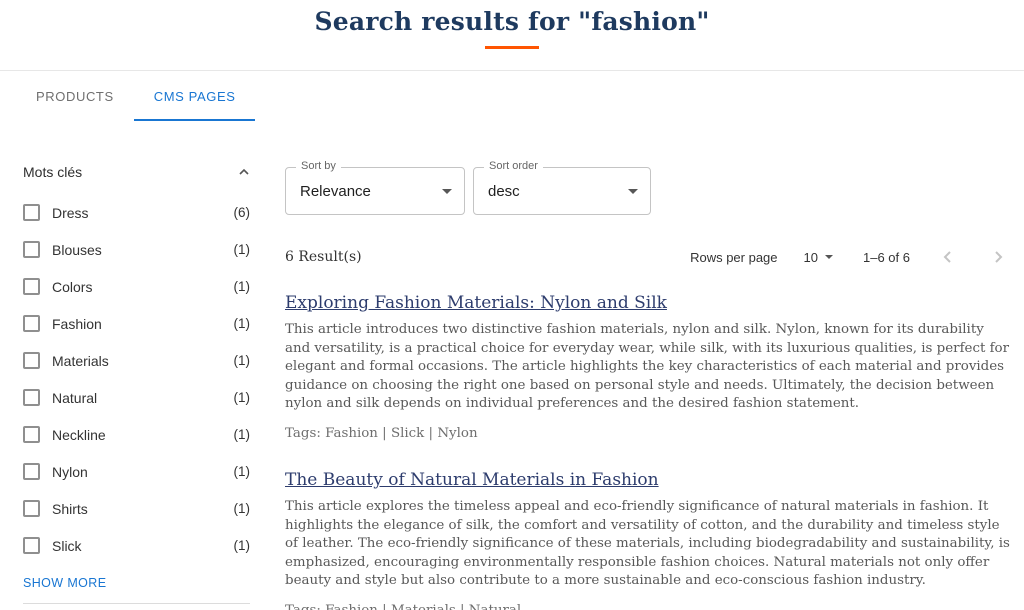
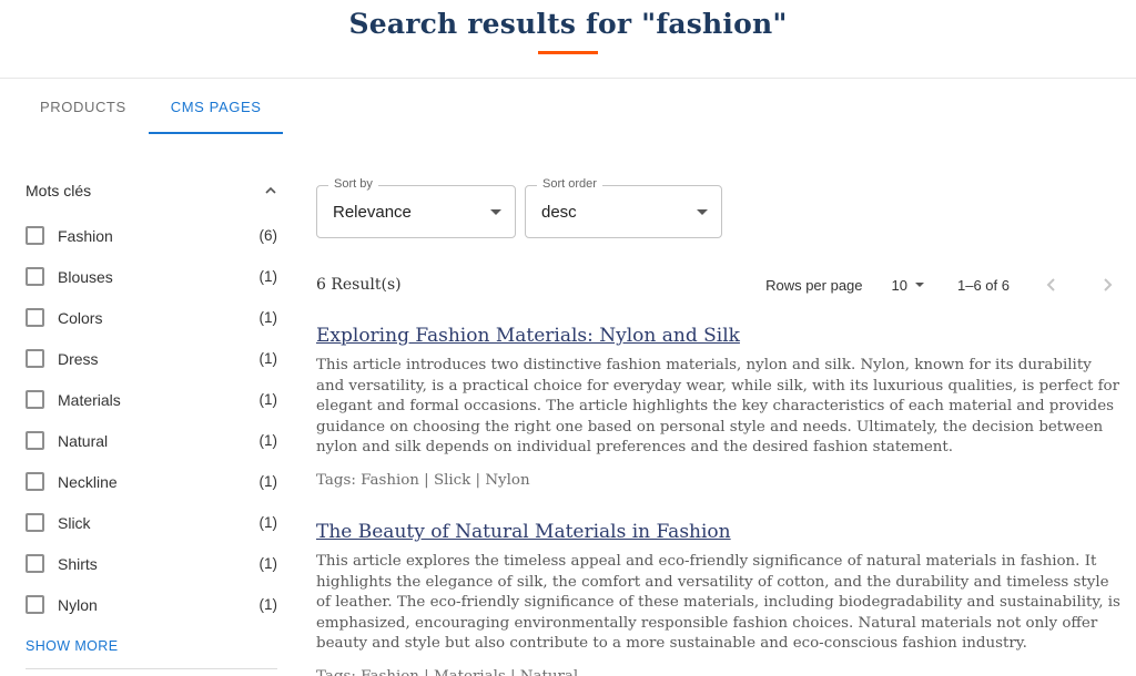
  Search results for "fashion"
  PRODUCTS
  CMS PAGES
  Mots clés
- Dress
+ Fashion
  (6)
  Blouses
  (1)
  Colors
  (1)
- Fashion
+ Dress
  (1)
  Materials
  (1)
  Natural
  (1)
  Neckline
  (1)
- Nylon
+ Slick
  (1)
  Shirts
  (1)
- Slick
+ Nylon
  (1)
  SHOW MORE
  Sort by
  Relevance
  Sort order
  desc
  6 Result(s)
  Rows per page
  10
  1–6 of 6
  Exploring Fashion Materials: Nylon and Silk
  This article introduces two distinctive fashion materials, nylon and silk. Nylon, known for its durability and versatility, is a practical choice for everyday wear, while silk, with its luxurious qualities, is perfect for elegant and formal occasions. The article highlights the key characteristics of each material and provides guidance on choosing the right one based on personal style and needs. Ultimately, the decision between nylon and silk depends on individual preferences and the desired fashion statement.
  Tags: Fashion | Slick | Nylon
  The Beauty of Natural Materials in Fashion
  This article explores the timeless appeal and eco-friendly significance of natural materials in fashion. It highlights the elegance of silk, the comfort and versatility of cotton, and the durability and timeless style of leather. The eco-friendly significance of these materials, including biodegradability and sustainability, is emphasized, encouraging environmentally responsible fashion choices. Natural materials not only offer beauty and style but also contribute to a more sustainable and eco-conscious fashion industry.
